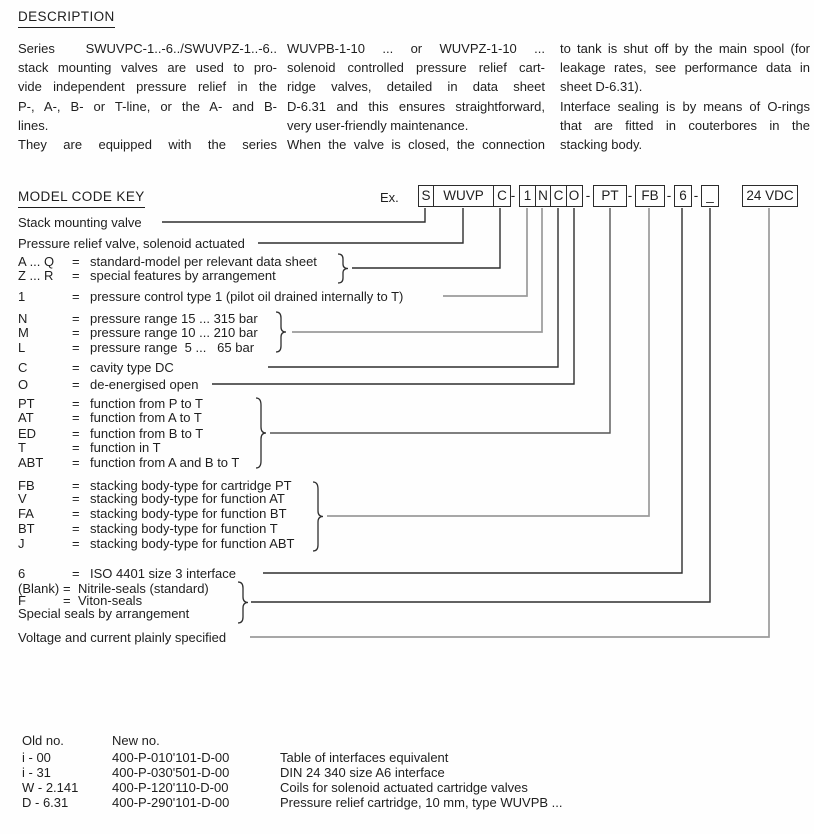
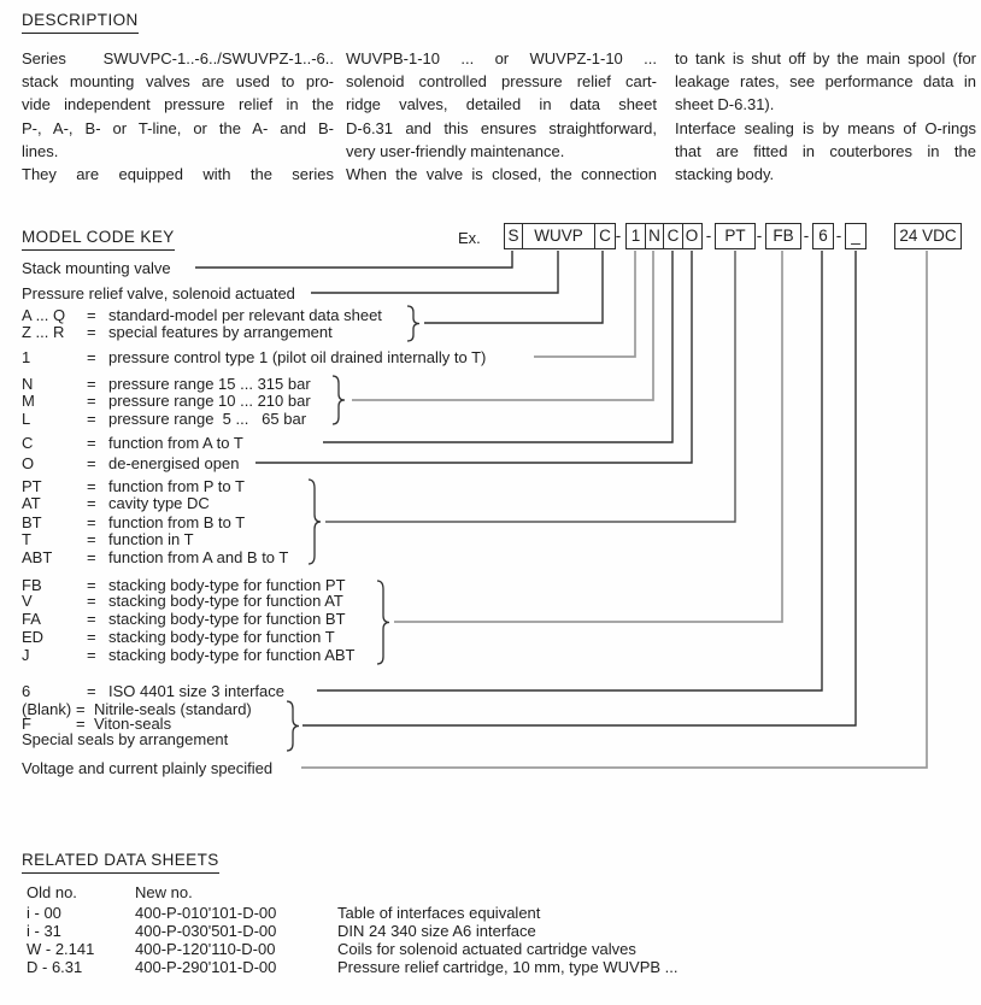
  DESCRIPTION
  Series SWUVPC-1..-6../SWUVPZ-1..-6..
  stack mounting valves are used to pro-
  vide independent pressure relief in the
  P-, A-, B- or T-line, or the A- and B-
  lines.
  They are equipped with the series
  WUVPB-1-10 ... or WUVPZ-1-10 ...
  solenoid controlled pressure relief cart-
  ridge valves, detailed in data sheet
  D-6.31 and this ensures straightforward,
  very user-friendly maintenance.
  When the valve is closed, the connection
  to tank is shut off by the main spool (for
  leakage rates, see performance data in
  sheet D-6.31).
  Interface sealing is by means of O-rings
  that are fitted in couterbores in the
  stacking body.
  MODEL CODE KEY
  Ex.
  S
  WUVP
  C
  -
  1
  N
  C
  O
  -
  PT
  -
  FB
  -
  6
  -
  _
  24 VDC
  Stack mounting valve
  Pressure relief valve, solenoid actuated
  A ... Q = standard-model per relevant data sheet
  Z ... R = special features by arrangement
  1 = pressure control type 1 (pilot oil drained internally to T)
  N = pressure range 15 ... 315 bar
  M = pressure range 10 ... 210 bar
  L = pressure range 5 ... 65 bar
- C = cavity type DC
+ C = function from A to T
  O = de-energised open
  PT = function from P to T
- AT = function from A to T
+ AT = cavity type DC
- ED = function from B to T
+ BT = function from B to T
  T = function in T
  ABT = function from A and B to T
- FB = stacking body-type for cartridge PT
+ FB = stacking body-type for function PT
  V = stacking body-type for function AT
  FA = stacking body-type for function BT
- BT = stacking body-type for function T
+ ED = stacking body-type for function T
  J = stacking body-type for function ABT
  6 = ISO 4401 size 3 interface
  (Blank) = Nitrile-seals (standard)
  F = Viton-seals
  Special seals by arrangement
  Voltage and current plainly specified
+ RELATED DATA SHEETS
  Old no.
  New no.
  i - 00
  400-P-010'101-D-00
  Table of interfaces equivalent
  i - 31
  400-P-030'501-D-00
  DIN 24 340 size A6 interface
  W - 2.141
  400-P-120'110-D-00
  Coils for solenoid actuated cartridge valves
  D - 6.31
  400-P-290'101-D-00
  Pressure relief cartridge, 10 mm, type WUVPB ...
